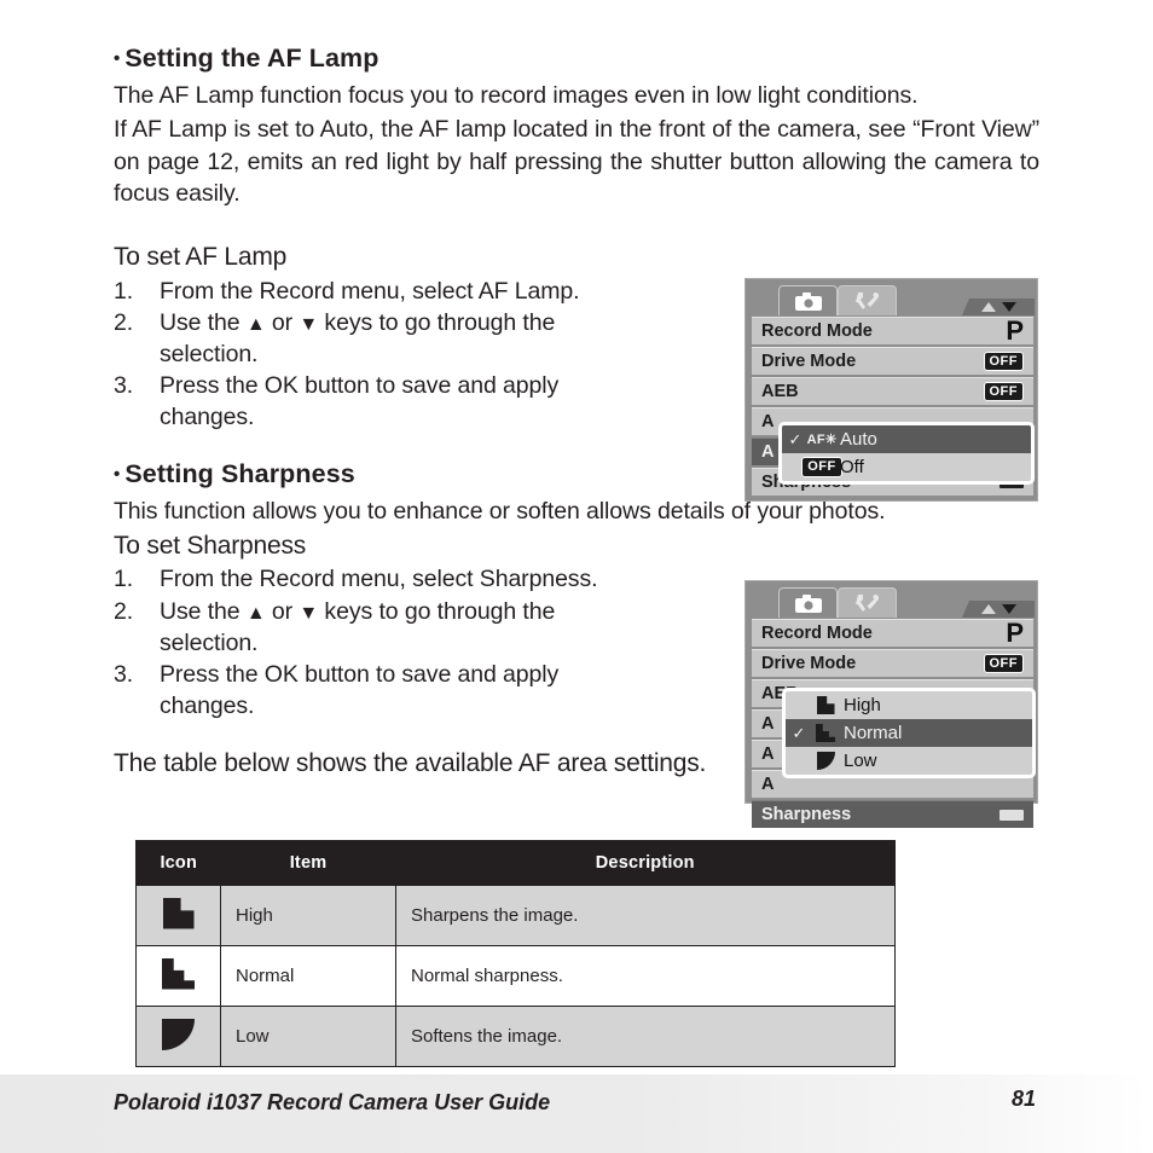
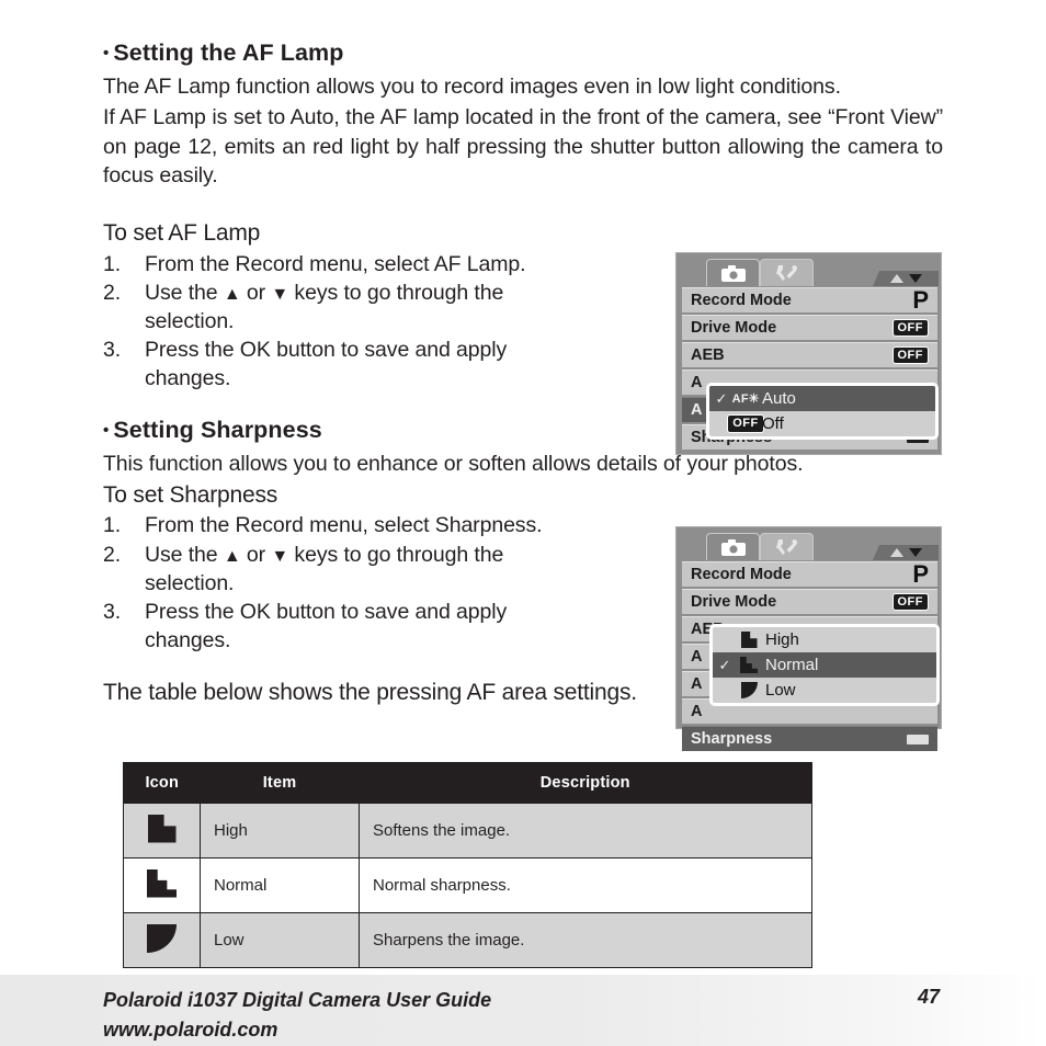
  • Setting the AF Lamp
- The AF Lamp function focus you to record images even in low light conditions.
+ The AF Lamp function allows you to record images even in low light conditions.
  If AF Lamp is set to Auto, the AF lamp located in the front of the camera, see “Front View” on page 12, emits an red light by half pressing the shutter button allowing the camera to focus easily.
  To set AF Lamp
  1.
  From the Record menu, select AF Lamp.
  2.
  Use the ▲ or ▼ keys to go through the
  selection.
  3.
  Press the OK button to save and apply
  changes.
  • Setting Sharpness
  This function allows you to enhance or soften allows details of your photos.
  To set Sharpness
  1.
  From the Record menu, select Sharpness.
  2.
  Use the ▲ or ▼ keys to go through the
  selection.
  3.
  Press the OK button to save and apply
  changes.
- The table below shows the available AF area settings.
+ The table below shows the pressing AF area settings.
  Record Mode
  P
  Drive Mode
  OFF
  AEB
  OFF
  A
  A
  ✓
  AF✳
  Auto
  OFF
  Off
  Record Mode
  P
  Drive Mode
  OFF
  A
  A
  A
  Sharpness
  High
  ✓
  Normal
  Low
  Icon	Item	Description
- 	High	Sharpens the image.
+ 	High	Softens the image.
  	Normal	Normal sharpness.
- 	Low	Softens the image.
+ 	Low	Sharpens the image.
- Polaroid i1037 Record Camera User Guide
+ Polaroid i1037 Digital Camera User Guide
+ www.polaroid.com
- 81
+ 47
